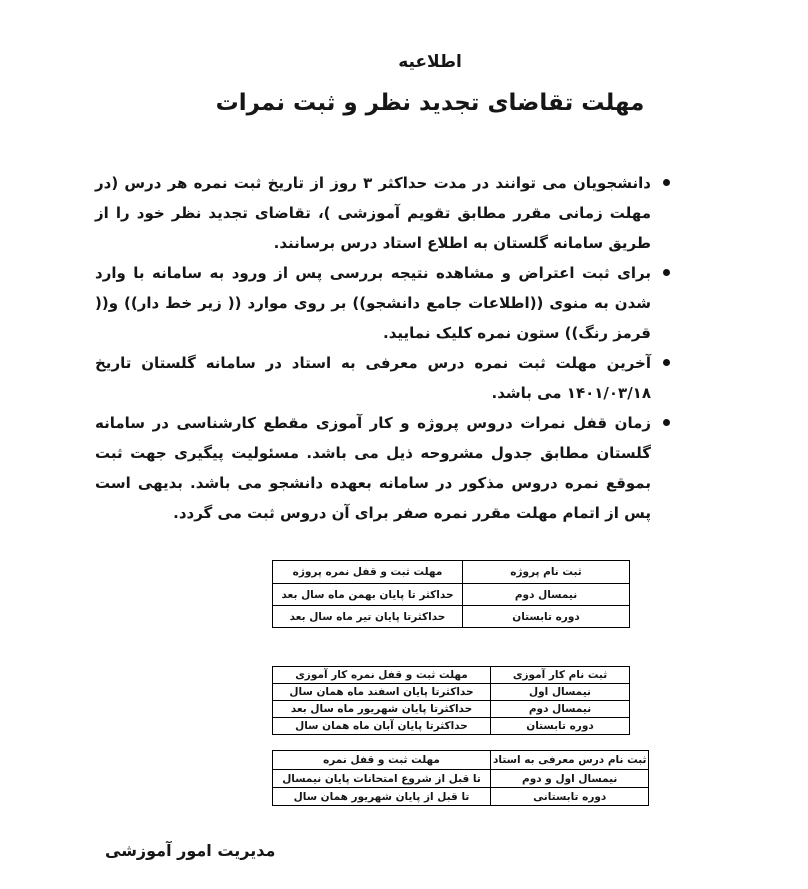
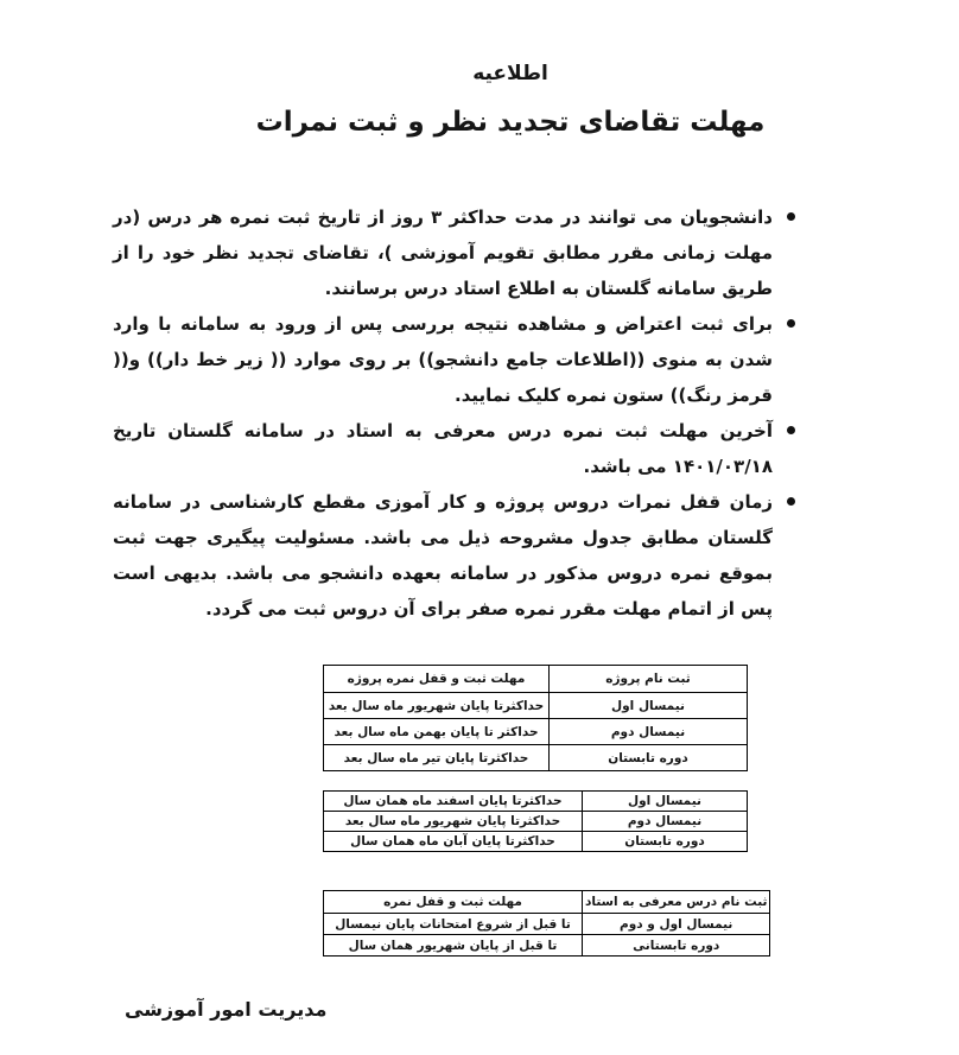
  اطلاعیه
  مهلت تقاضای تجدید نظر و ثبت نمرات
  دانشجویان می توانند در مدت حداکثر ۳ روز از تاریخ ثبت نمره هر درس (در مهلت زمانی مقرر مطابق تقویم آموزشی )، تقاضای تجدید نظر خود را از طریق سامانه گلستان به اطلاع استاد درس برسانند.
  برای ثبت اعتراض و مشاهده نتیجه بررسی پس از ورود به سامانه با وارد شدن به منوی ((اطلاعات جامع دانشجو)) بر روی موارد (( زیر خط دار)) و(( قرمز رنگ)) ستون نمره کلیک نمایید.
  آخرین مهلت ثبت نمره درس معرفی به استاد در سامانه گلستان تاریخ ۱۴۰۱/۰۳/۱۸ می باشد.
  زمان قفل نمرات دروس پروژه و کار آموزی مقطع کارشناسی در سامانه گلستان مطابق جدول مشروحه ذیل می باشد. مسئولیت پیگیری جهت ثبت بموقع نمره دروس مذکور در سامانه بعهده دانشجو می باشد. بدیهی است پس از اتمام مهلت مقرر نمره صفر برای آن دروس ثبت می گردد.
  ثبت نام پروژه	مهلت ثبت و قفل نمره پروژه
+ نیمسال اول	حداکثرتا پایان شهریور ماه سال بعد
  نیمسال دوم	حداکثر تا پایان بهمن ماه سال بعد
  دوره تابستان	حداکثرتا پایان تیر ماه سال بعد
- ثبت نام کار آموزی	مهلت ثبت و قفل نمره کار آموزی
  نیمسال اول	حداکثرتا پایان اسفند ماه همان سال
  نیمسال دوم	حداکثرتا پایان شهریور ماه سال بعد
  دوره تابستان	حداکثرتا پایان آبان ماه همان سال
  ثبت نام درس معرفی به استاد	مهلت ثبت و قفل نمره
  نیمسال اول و دوم	تا قبل از شروع امتحانات پایان نیمسال
  دوره تابستانی	تا قبل از پایان شهریور همان سال
  مدیریت امور آموزشی
